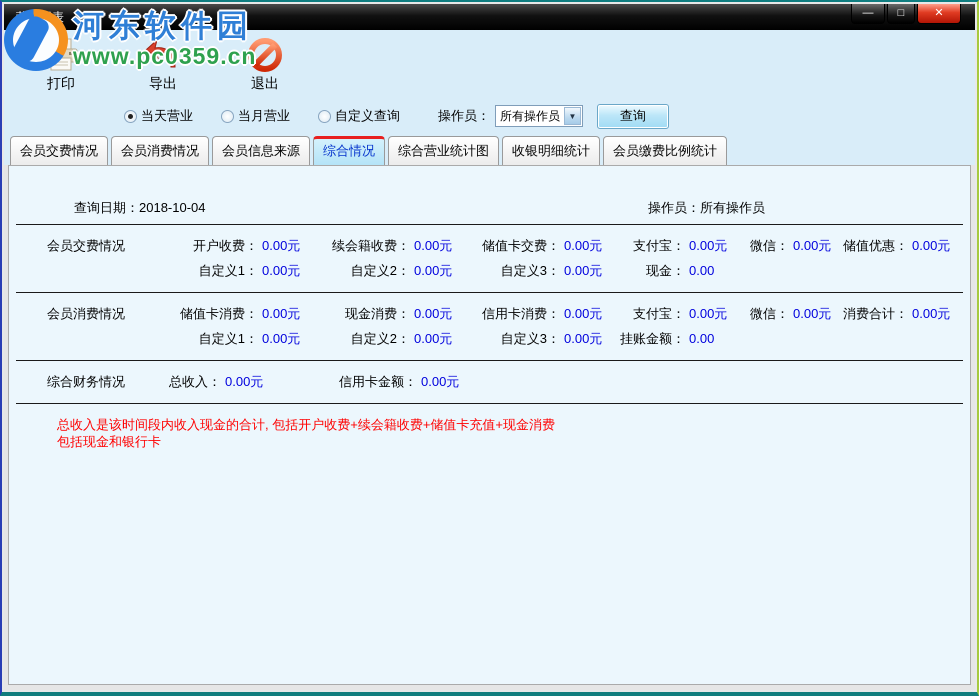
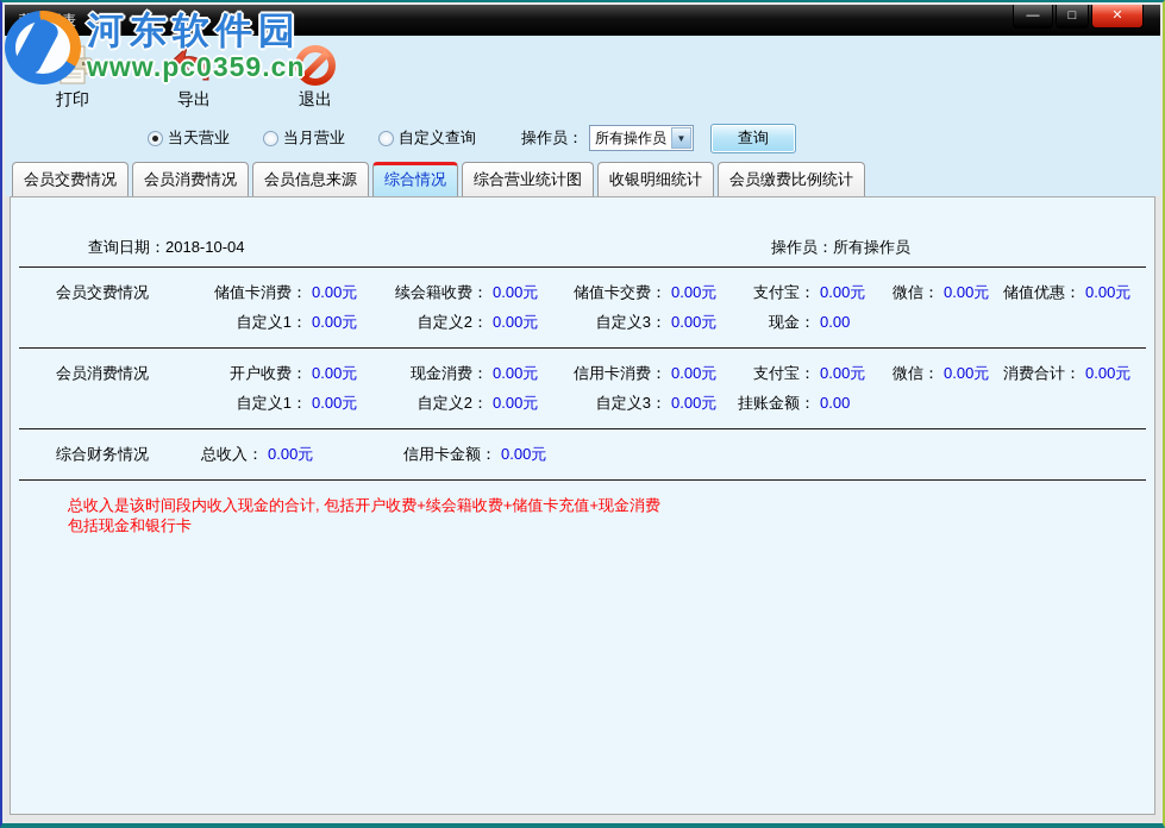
  —
  □
  ✕
  打印
  导出
  退出
  当天营业
  当月营业
  自定义查询
  操作员：
  所有操作员
  ▼
  查询
  会员交费情况
  会员消费情况
  会员信息来源
  综合情况
  综合营业统计图
  收银明细统计
  会员缴费比例统计
  查询日期：2018-10-04
  操作员：所有操作员
  会员交费情况
- 开户收费：
+ 储值卡消费：
  0.00元
  续会籍收费：
  0.00元
  储值卡交费：
  0.00元
  支付宝：
  0.00元
  微信：
  0.00元
  储值优惠：
  0.00元
  自定义1：
  0.00元
  自定义2：
  0.00元
  自定义3：
  0.00元
  现金：
  0.00
  会员消费情况
- 储值卡消费：
+ 开户收费：
  0.00元
  现金消费：
  0.00元
  信用卡消费：
  0.00元
  支付宝：
  0.00元
  微信：
  0.00元
  消费合计：
  0.00元
  自定义1：
  0.00元
  自定义2：
  0.00元
  自定义3：
  0.00元
  挂账金额：
  0.00
  综合财务情况
  总收入：
  0.00元
  信用卡金额：
  0.00元
  总收入是该时间段内收入现金的合计, 包括开户收费+续会籍收费+储值卡充值+现金消费
  包括现金和银行卡
  河东软件园
  www.pc0359.cn
